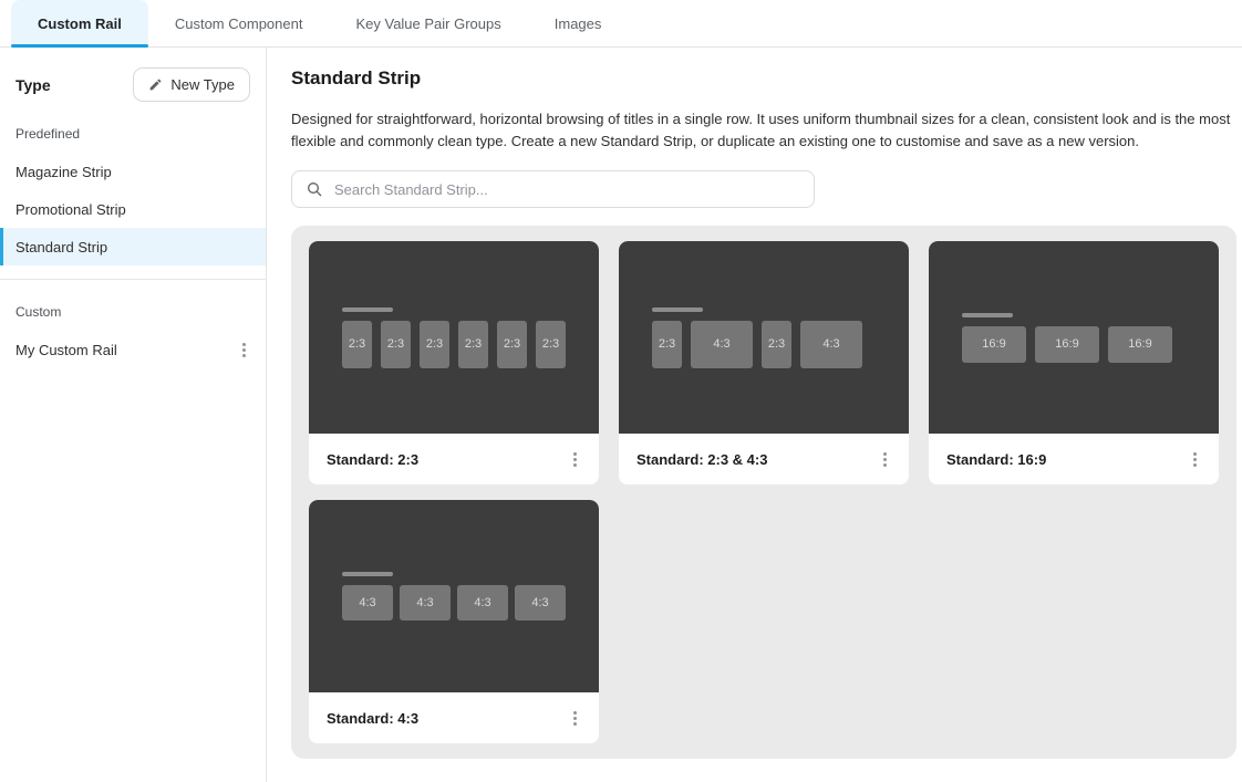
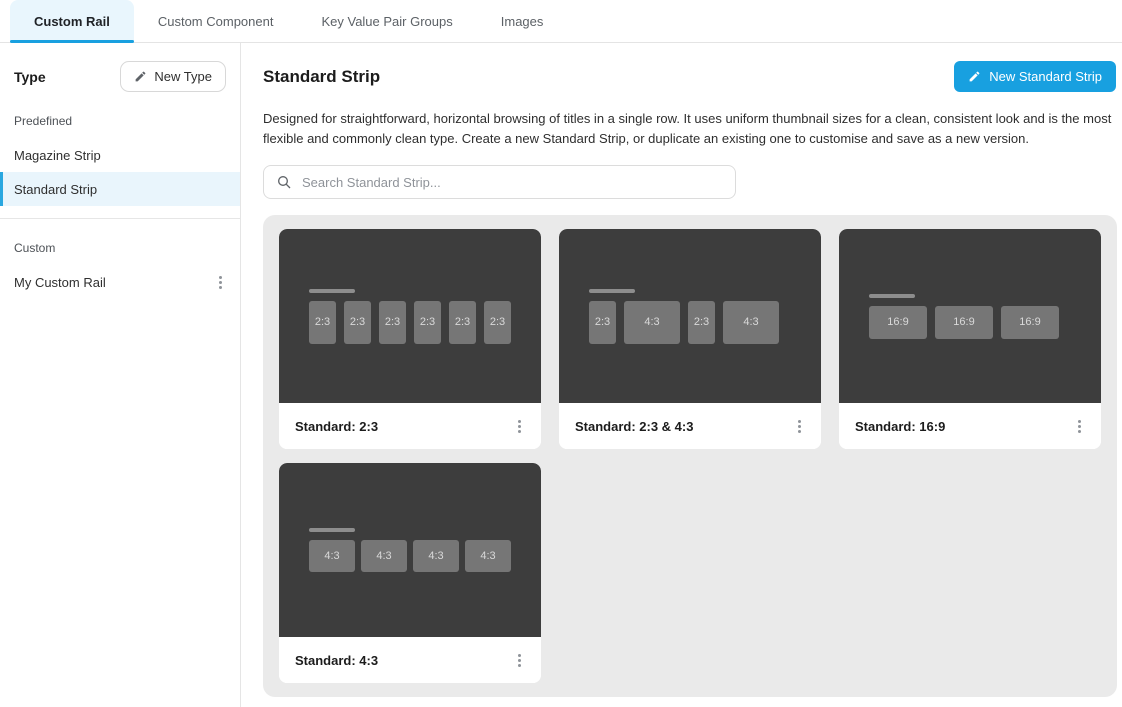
  Custom Rail
  Custom Component
  Key Value Pair Groups
  Images
  Type
  New Type
  Predefined
  Magazine Strip
- Promotional Strip
  Standard Strip
  Custom
  My Custom Rail
  Standard Strip
+ New Standard Strip
  Designed for straightforward, horizontal browsing of titles in a single row. It uses uniform thumbnail sizes for a clean, consistent look and is the most flexible and commonly clean type. Create a new Standard Strip, or duplicate an existing one to customise and save as a new version.
  Search Standard Strip...
  2:3
  2:3
  2:3
  2:3
  2:3
  2:3
  Standard: 2:3
  2:3
  4:3
  2:3
  4:3
  Standard: 2:3 & 4:3
  16:9
  16:9
  16:9
  Standard: 16:9
  4:3
  4:3
  4:3
  4:3
  Standard: 4:3
